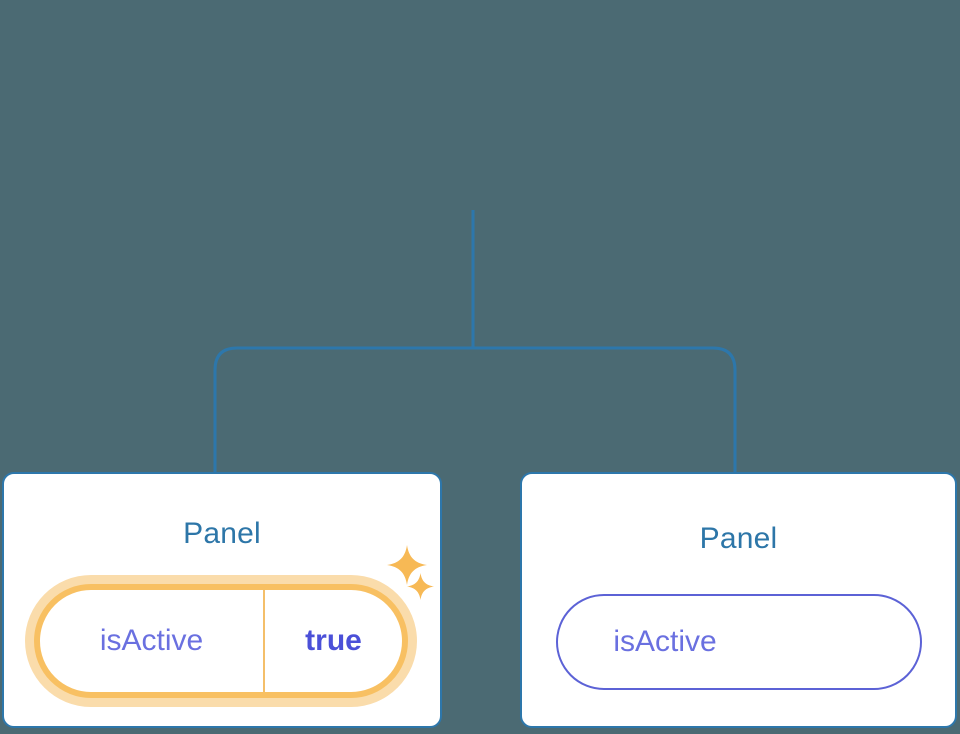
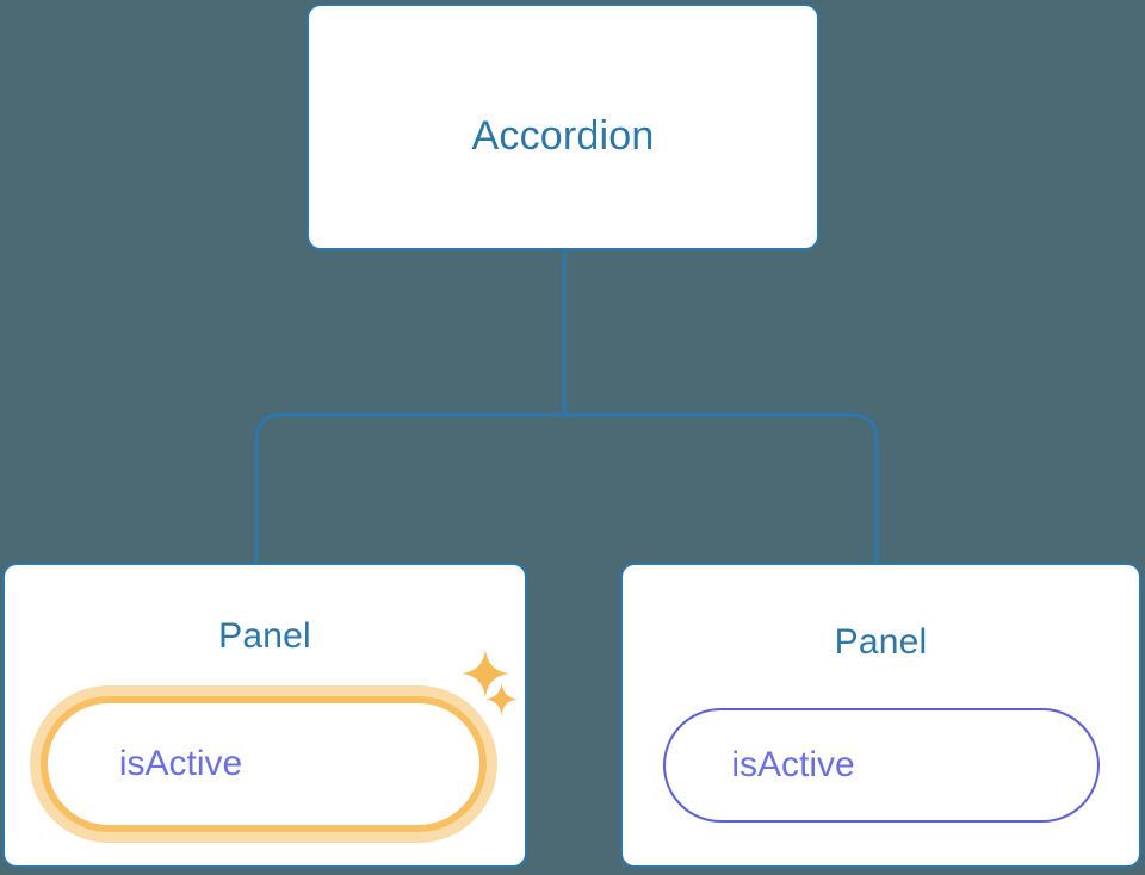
+ Accordion
  Panel
  isActive
- true
  Panel
  isActive
